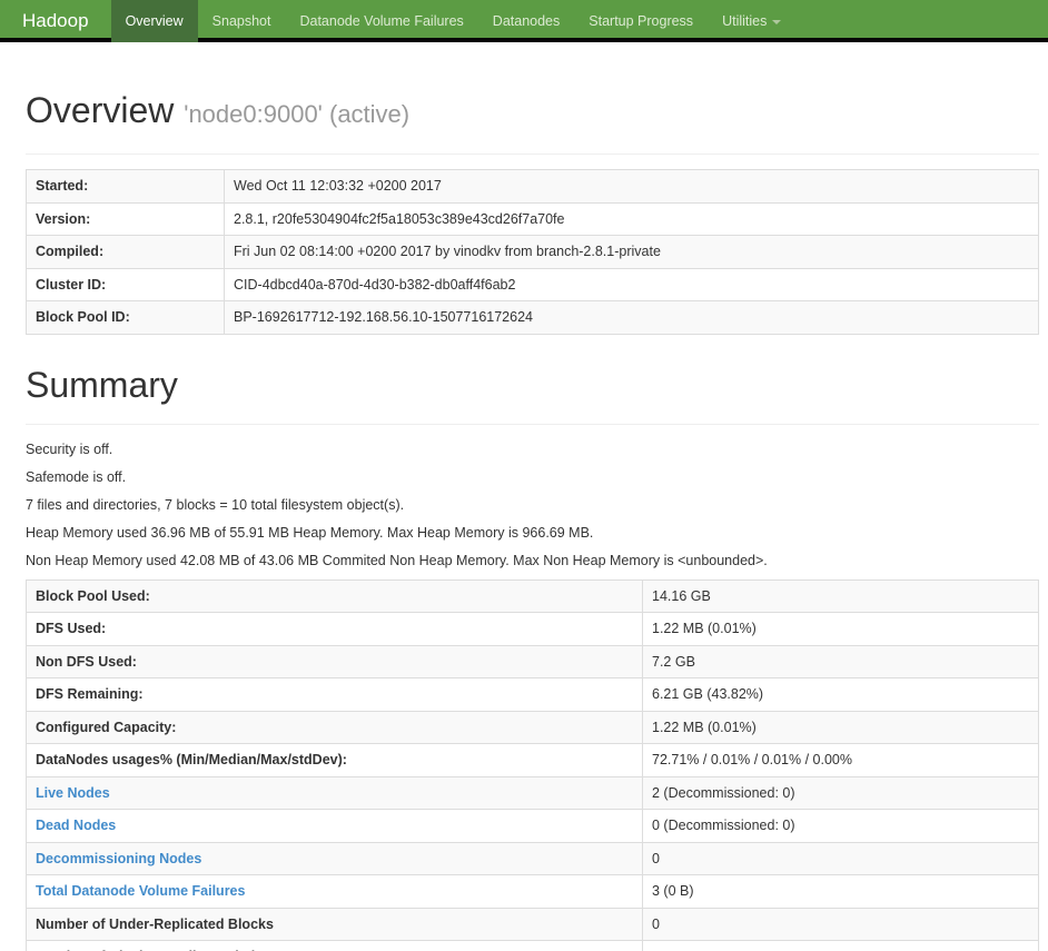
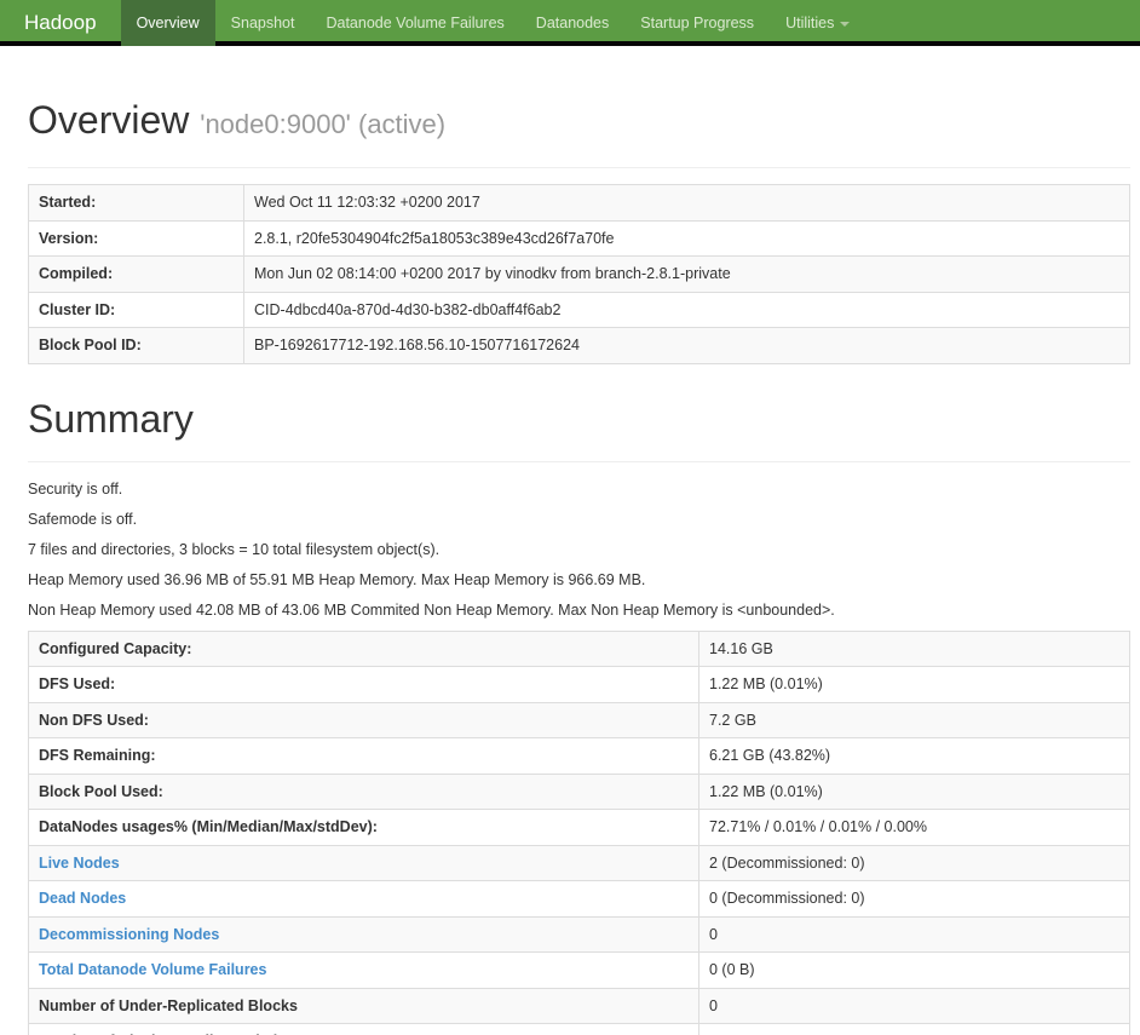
  Hadoop
  Overview
  Snapshot
  Datanode Volume Failures
  Datanodes
  Startup Progress
  Utilities
  Overview 'node0:9000' (active)
  Started:	Wed Oct 11 12:03:32 +0200 2017
  Version:	2.8.1, r20fe5304904fc2f5a18053c389e43cd26f7a70fe
- Compiled:	Fri Jun 02 08:14:00 +0200 2017 by vinodkv from branch-2.8.1-private
+ Compiled:	Mon Jun 02 08:14:00 +0200 2017 by vinodkv from branch-2.8.1-private
  Cluster ID:	CID-4dbcd40a-870d-4d30-b382-db0aff4f6ab2
  Block Pool ID:	BP-1692617712-192.168.56.10-1507716172624
  Summary
  Security is off.
  Safemode is off.
- 7 files and directories, 7 blocks = 10 total filesystem object(s).
+ 7 files and directories, 3 blocks = 10 total filesystem object(s).
  Heap Memory used 36.96 MB of 55.91 MB Heap Memory. Max Heap Memory is 966.69 MB.
  Non Heap Memory used 42.08 MB of 43.06 MB Commited Non Heap Memory. Max Non Heap Memory is <unbounded>.
- Block Pool Used:	14.16 GB
+ Configured Capacity:	14.16 GB
  DFS Used:	1.22 MB (0.01%)
  Non DFS Used:	7.2 GB
  DFS Remaining:	6.21 GB (43.82%)
- Configured Capacity:	1.22 MB (0.01%)
+ Block Pool Used:	1.22 MB (0.01%)
  DataNodes usages% (Min/Median/Max/stdDev):	72.71% / 0.01% / 0.01% / 0.00%
  Live Nodes	2 (Decommissioned: 0)
  Dead Nodes	0 (Decommissioned: 0)
  Decommissioning Nodes	0
- Total Datanode Volume Failures	3 (0 B)
+ Total Datanode Volume Failures	0 (0 B)
  Number of Under-Replicated Blocks	0
